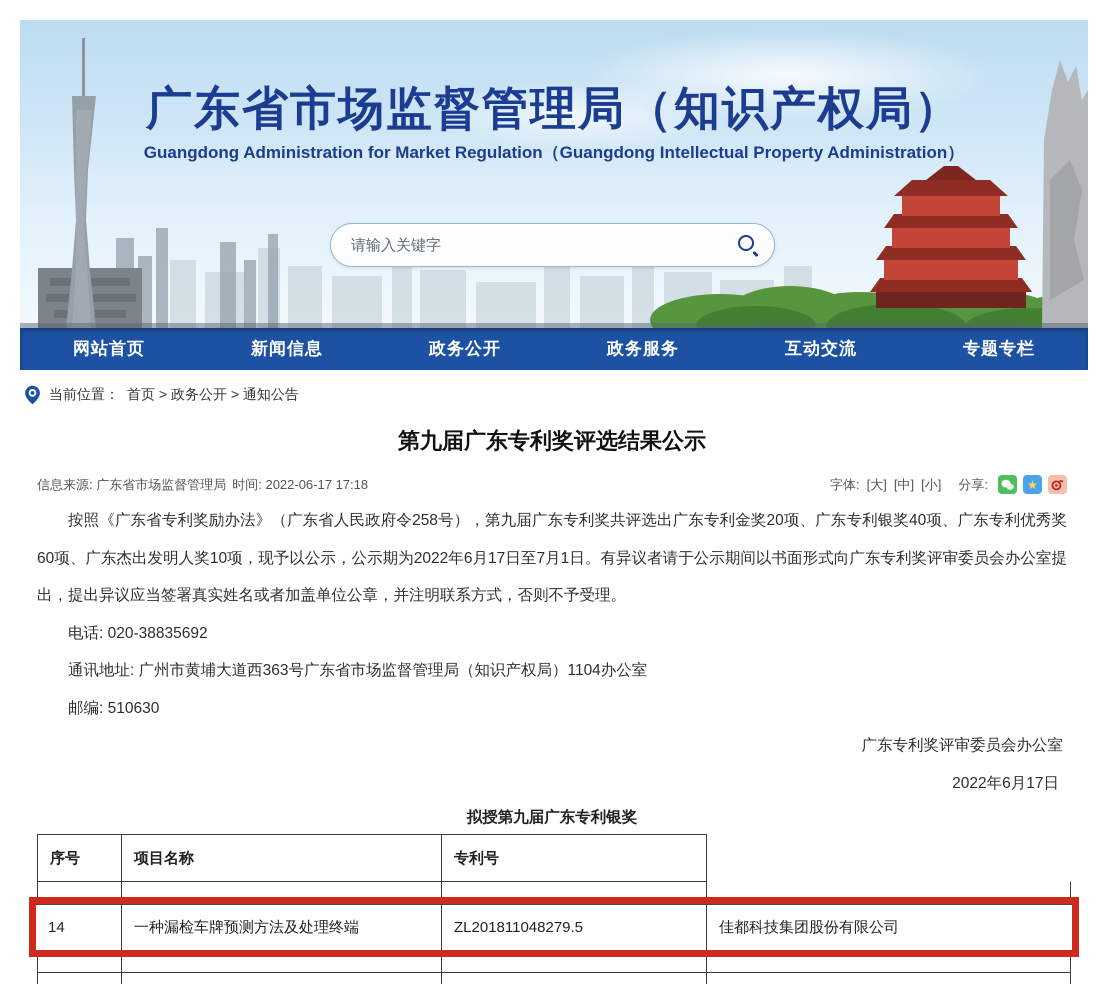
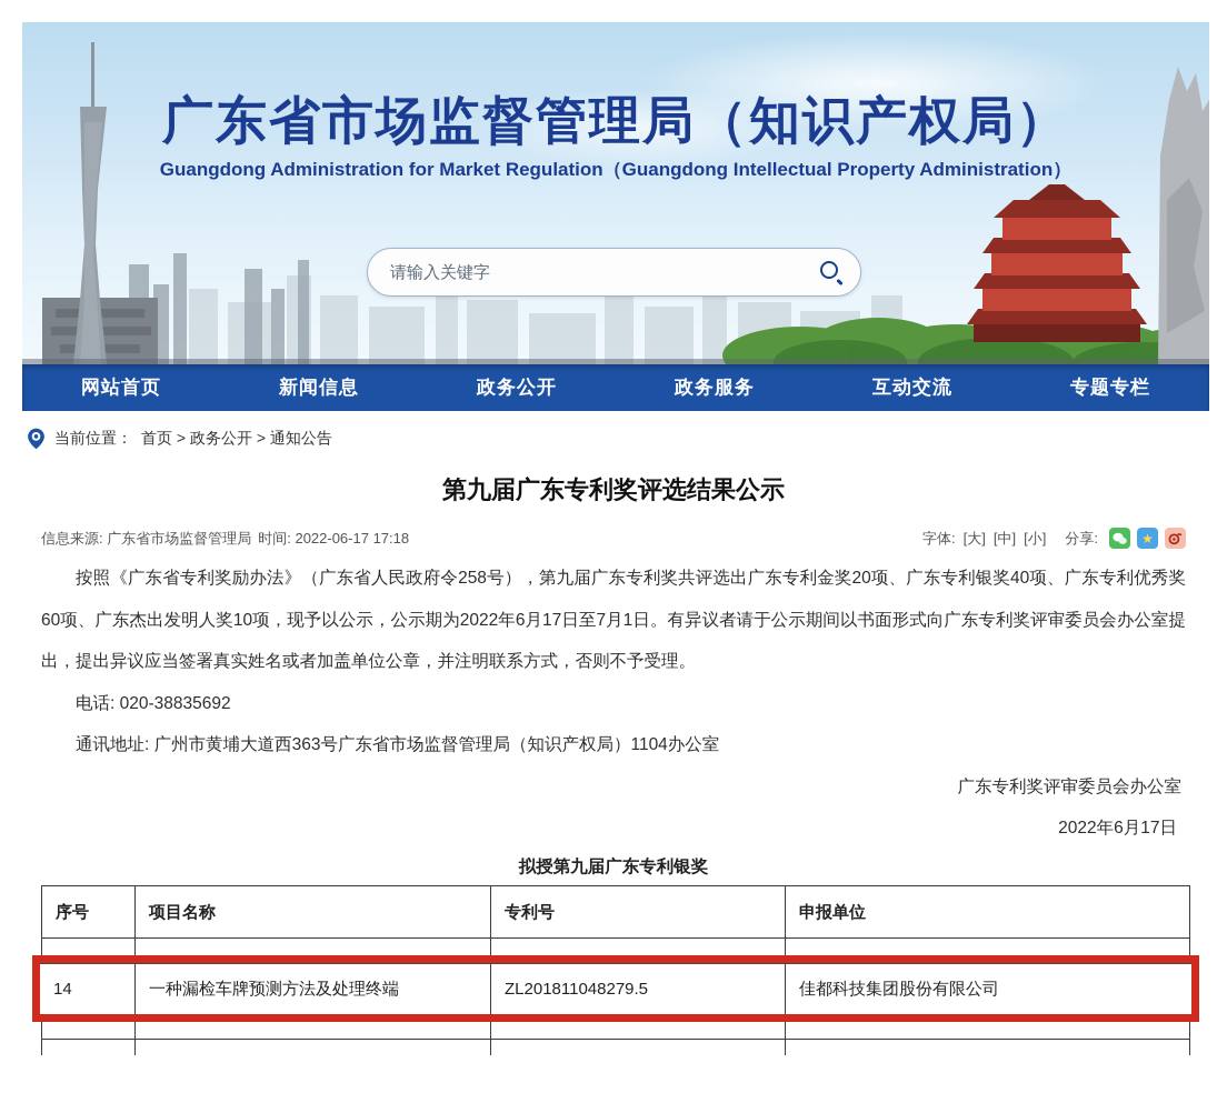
  广东省市场监督管理局（知识产权局）
  Guangdong Administration for Market Regulation（Guangdong Intellectual Property Administration）
  请输入关键字
  网站首页
  新闻信息
  政务公开
  政务服务
  互动交流
  专题专栏
  当前位置：
  首页 > 政务公开 > 通知公告
  第九届广东专利奖评选结果公示
  信息来源: 广东省市场监督管理局
  时间: 2022-06-17 17:18
  字体:
  [大]
  [中]
  [小]
  分享:
  ★
  按照《广东省专利奖励办法》（广东省人民政府令258号），第九届广东专利奖共评选出广东专利金奖20项、广东专利银奖40项、广东专利优秀奖60项、广东杰出发明人奖10项，现予以公示，公示期为2022年6月17日至7月1日。有异议者请于公示期间以书面形式向广东专利奖评审委员会办公室提出，提出异议应当签署真实姓名或者加盖单位公章，并注明联系方式，否则不予受理。
  电话: 020-38835692
  通讯地址: 广州市黄埔大道西363号广东省市场监督管理局（知识产权局）1104办公室
- 邮编: 510630
  广东专利奖评审委员会办公室
  2022年6月17日
  拟授第九届广东专利银奖
  序号
  项目名称
  专利号
+ 申报单位
  14
  一种漏检车牌预测方法及处理终端
  ZL201811048279.5
  佳都科技集团股份有限公司
